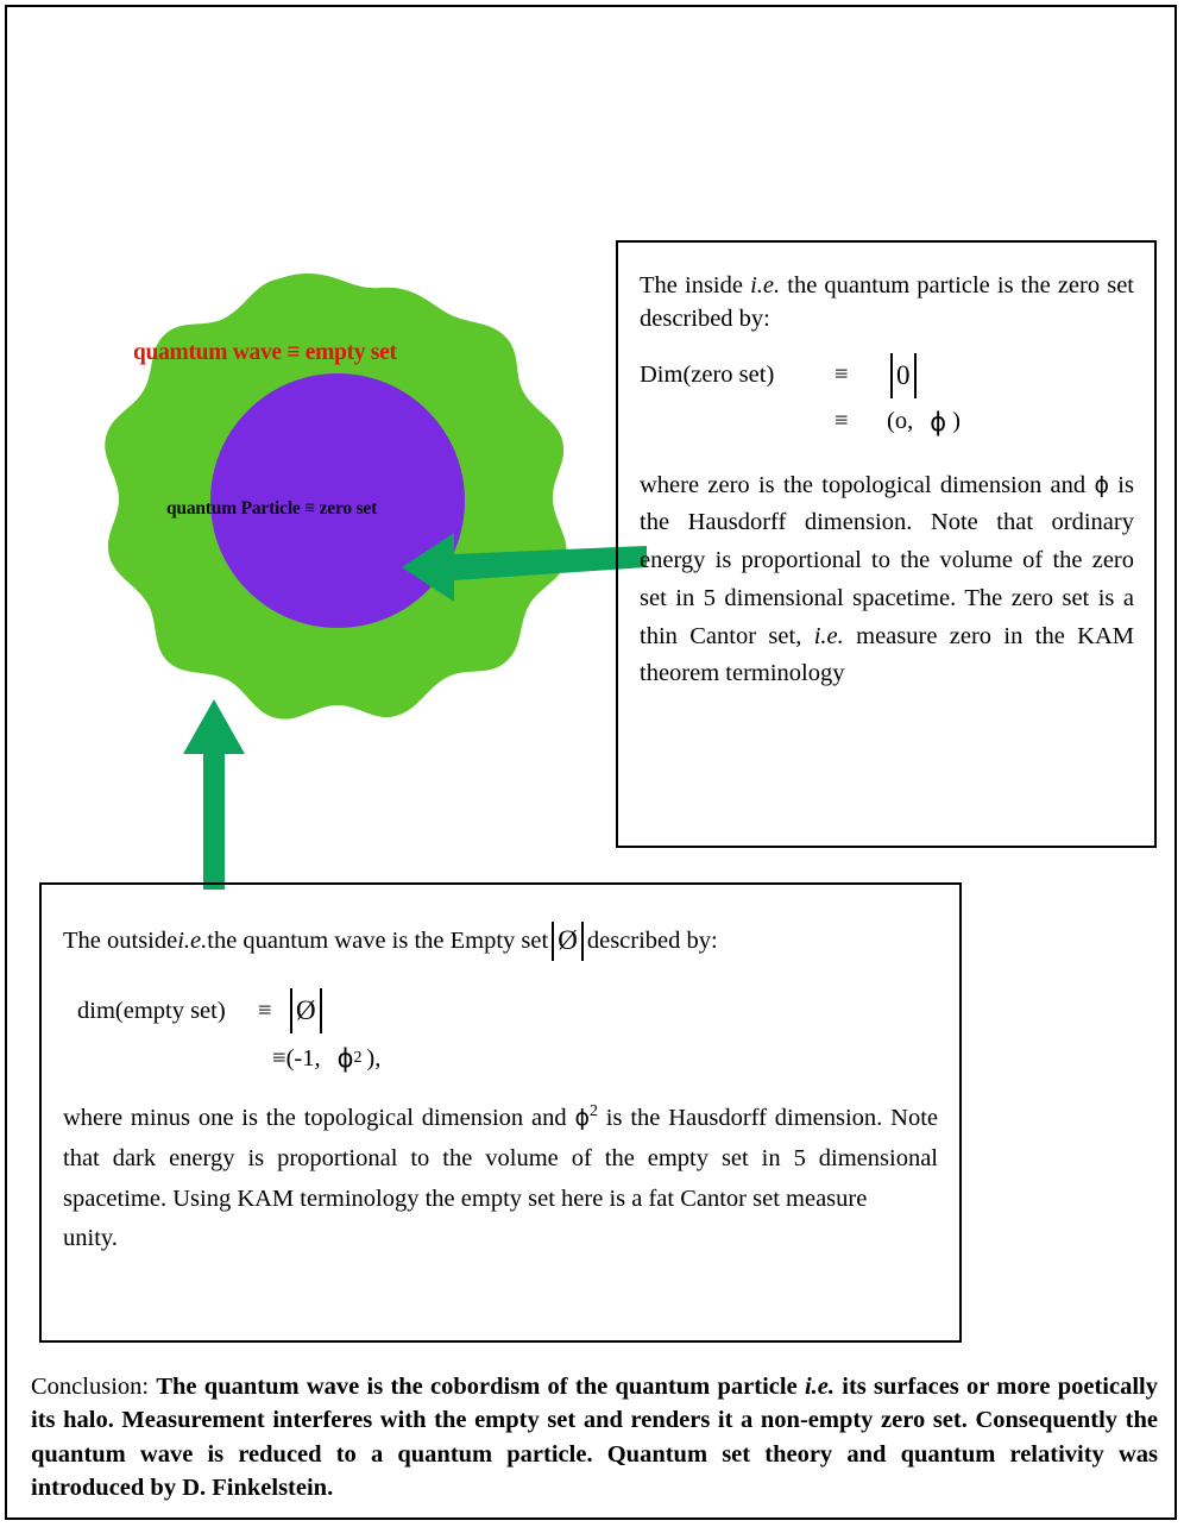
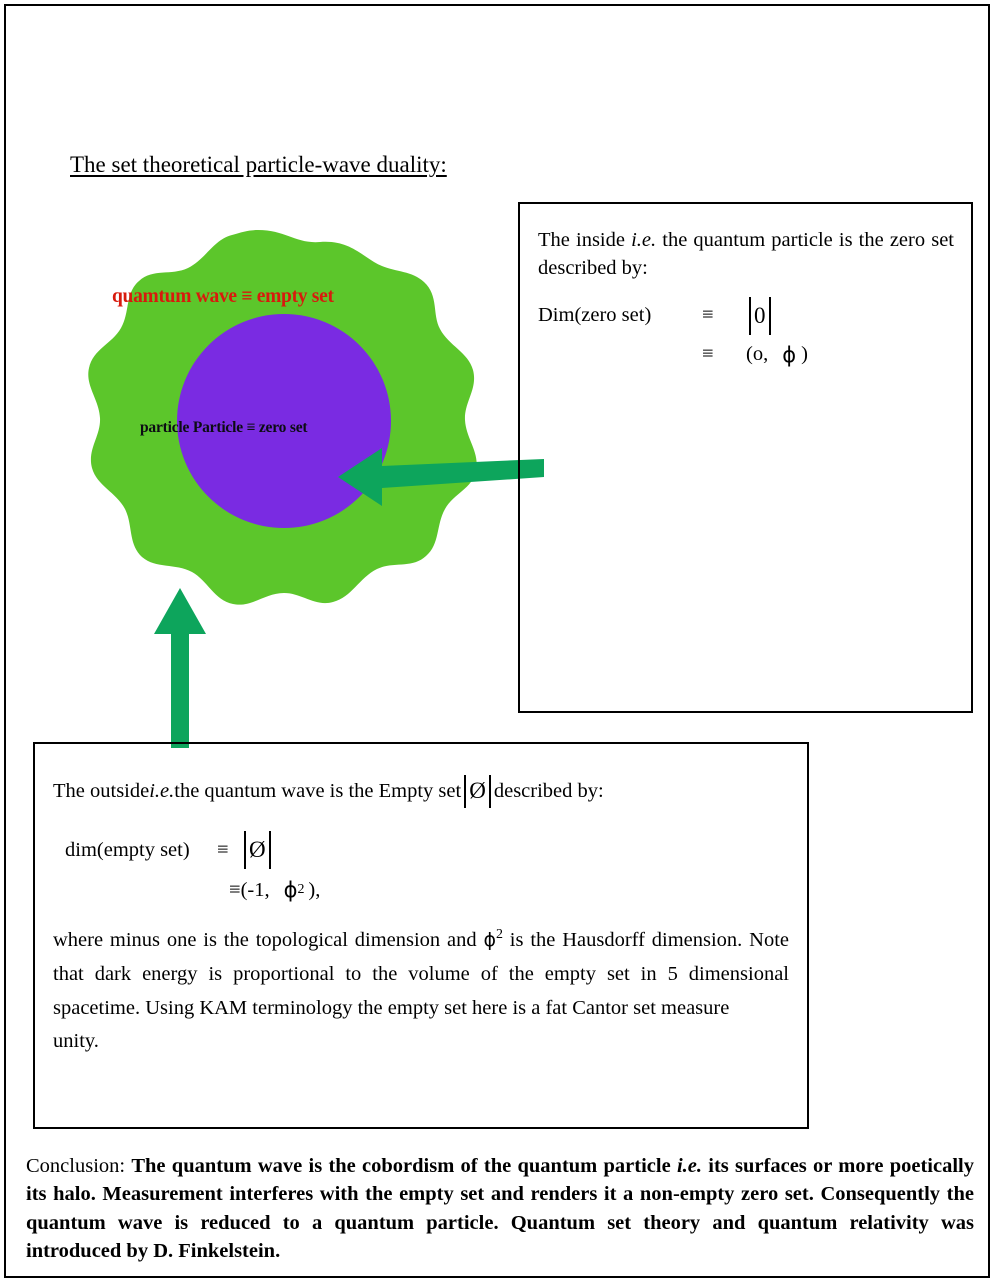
+ The set theoretical particle-wave duality:
  quamtum wave ≡ empty set
- quantum Particle ≡ zero set
+ particle Particle ≡ zero set
  The inside i.e. the quantum particle is the zero set described by:
  Dim(zero set)
  ≡
  0
  ≡
  (o,
  ϕ
  )
- where zero is the topological dimension and ϕ is the Hausdorff dimension. Note that ordinary energy is proportional to the volume of the zero set in 5 dimensional spacetime. The zero set is a thin Cantor set, i.e. measure zero in the KAM theorem terminology
  The outside
  i.e.
  the quantum wave is the Empty set
  Ø
  described by:
  dim(empty set)
  ≡
  Ø
  ≡
  (-1,
  ϕ
  2
  ),
  where minus one is the topological dimension and ϕ2 is the Hausdorff dimension. Note that dark energy is proportional to the volume of the empty set in 5 dimensional spacetime. Using KAM terminology the empty set here is a fat Cantor set measure
  unity.
  Conclusion: The quantum wave is the cobordism of the quantum particle i.e. its surfaces or more poetically its halo. Measurement interferes with the empty set and renders it a non-empty zero set. Consequently the quantum wave is reduced to a quantum particle. Quantum set theory and quantum relativity was introduced by D. Finkelstein.
